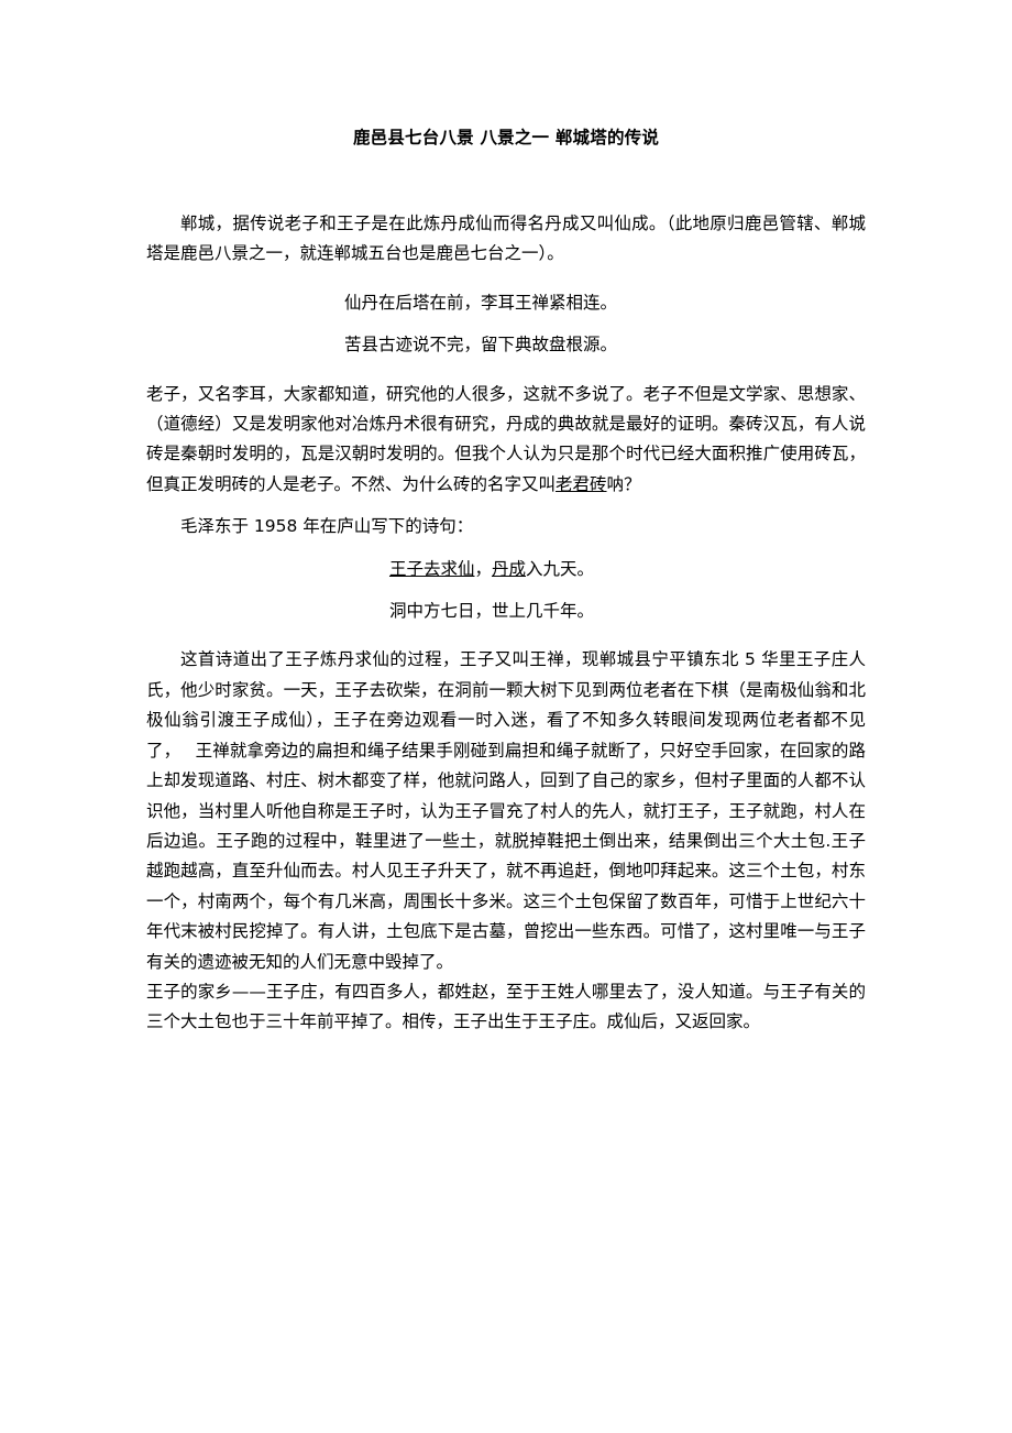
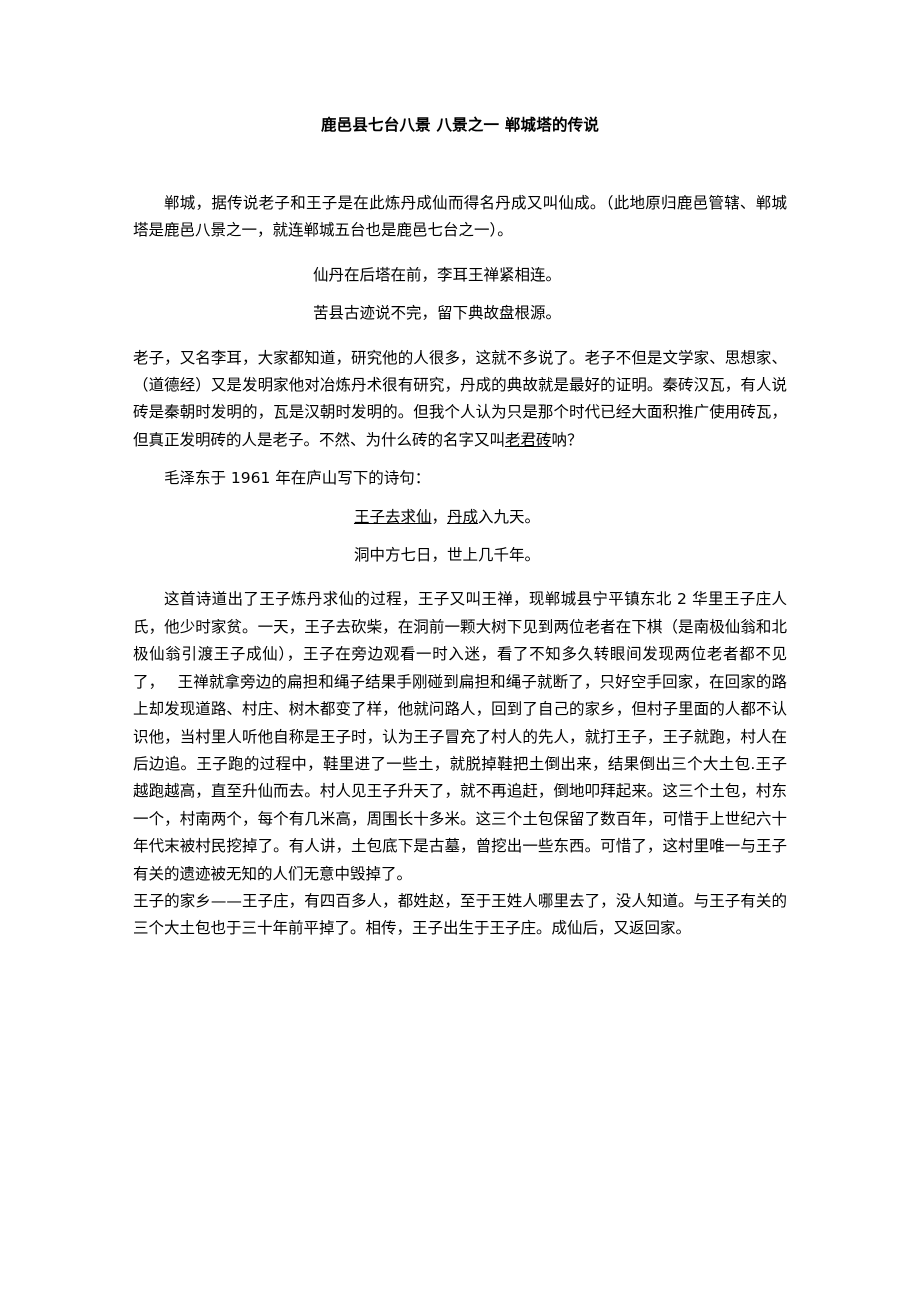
  鹿邑县七台八景 八景之一 郸城塔的传说
  郸城，据传说老子和王子是在此炼丹成仙而得名丹成又叫仙成。（此地原归鹿邑管辖、郸城塔是鹿邑八景之一，就连郸城五台也是鹿邑七台之一）。
  仙丹在后塔在前，李耳王禅紧相连。
  苦县古迹说不完，留下典故盘根源。
  老子，又名李耳，大家都知道，研究他的人很多，这就不多说了。老子不但是文学家、思想家、（道德经）又是发明家他对冶炼丹术很有研究，丹成的典故就是最好的证明。秦砖汉瓦，有人说砖是秦朝时发明的，瓦是汉朝时发明的。但我个人认为只是那个时代已经大面积推广使用砖瓦，但真正发明砖的人是老子。不然、为什么砖的名字又叫老君砖呐？
- 毛泽东于 1958 年在庐山写下的诗句：
+ 毛泽东于 1961 年在庐山写下的诗句：
  王子去求仙，丹成入九天。
  洞中方七日，世上几千年。
- 这首诗道出了王子炼丹求仙的过程，王子又叫王禅，现郸城县宁平镇东北 5 华里王子庄人氏，他少时家贫。一天，王子去砍柴，在洞前一颗大树下见到两位老者在下棋（是南极仙翁和北极仙翁引渡王子成仙），王子在旁边观看一时入迷，看了不知多久转眼间发现两位老者都不见了， 王禅就拿旁边的扁担和绳子结果手刚碰到扁担和绳子就断了，只好空手回家，在回家的路上却发现道路、村庄、树木都变了样，他就问路人，回到了自己的家乡，但村子里面的人都不认识他，当村里人听他自称是王子时，认为王子冒充了村人的先人，就打王子，王子就跑，村人在后边追。王子跑的过程中，鞋里进了一些土，就脱掉鞋把土倒出来，结果倒出三个大土包.王子越跑越高，直至升仙而去。村人见王子升天了，就不再追赶，倒地叩拜起来。这三个土包，村东一个，村南两个，每个有几米高，周围长十多米。这三个土包保留了数百年，可惜于上世纪六十年代末被村民挖掉了。有人讲，土包底下是古墓，曾挖出一些东西。可惜了，这村里唯一与王子有关的遗迹被无知的人们无意中毁掉了。
+ 这首诗道出了王子炼丹求仙的过程，王子又叫王禅，现郸城县宁平镇东北 2 华里王子庄人氏，他少时家贫。一天，王子去砍柴，在洞前一颗大树下见到两位老者在下棋（是南极仙翁和北极仙翁引渡王子成仙），王子在旁边观看一时入迷，看了不知多久转眼间发现两位老者都不见了， 王禅就拿旁边的扁担和绳子结果手刚碰到扁担和绳子就断了，只好空手回家，在回家的路上却发现道路、村庄、树木都变了样，他就问路人，回到了自己的家乡，但村子里面的人都不认识他，当村里人听他自称是王子时，认为王子冒充了村人的先人，就打王子，王子就跑，村人在后边追。王子跑的过程中，鞋里进了一些土，就脱掉鞋把土倒出来，结果倒出三个大土包.王子越跑越高，直至升仙而去。村人见王子升天了，就不再追赶，倒地叩拜起来。这三个土包，村东一个，村南两个，每个有几米高，周围长十多米。这三个土包保留了数百年，可惜于上世纪六十年代末被村民挖掉了。有人讲，土包底下是古墓，曾挖出一些东西。可惜了，这村里唯一与王子有关的遗迹被无知的人们无意中毁掉了。
  王子的家乡——王子庄，有四百多人，都姓赵，至于王姓人哪里去了，没人知道。与王子有关的三个大土包也于三十年前平掉了。相传，王子出生于王子庄。成仙后，又返回家。
